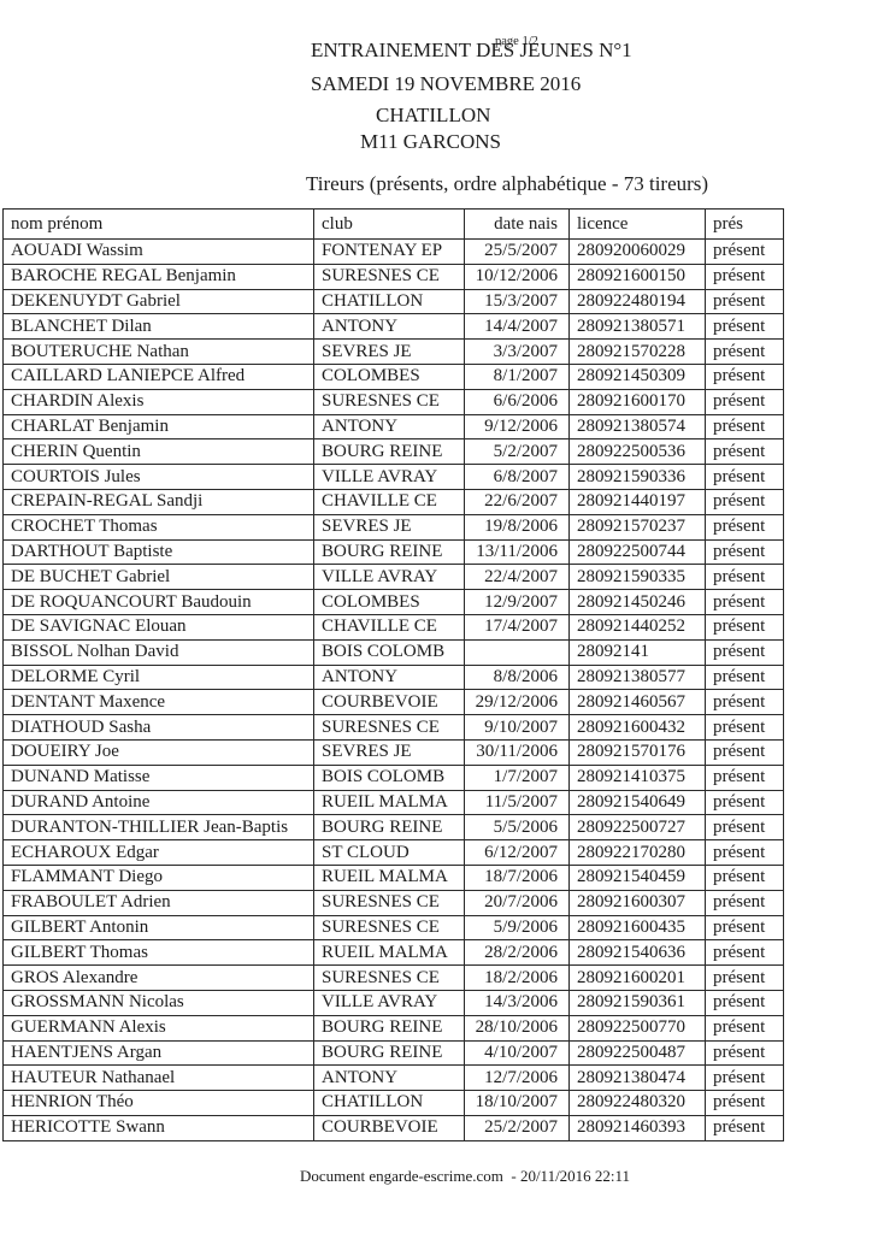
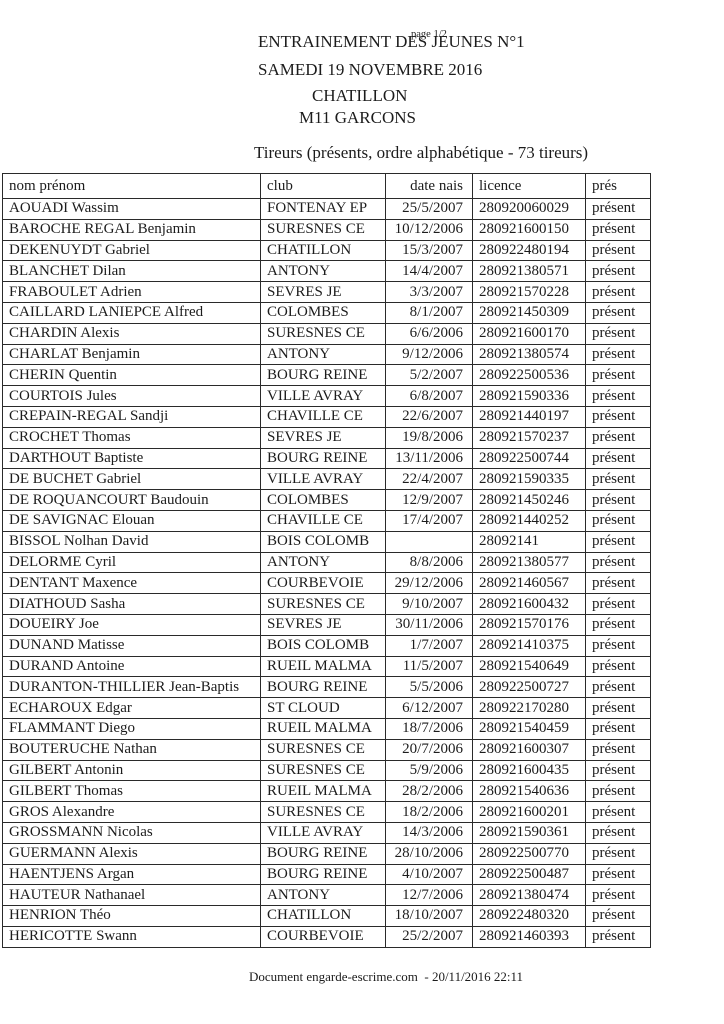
  ENTRAINEMENT DES JEUNES N°1
  page 1/2
  SAMEDI 19 NOVEMBRE 2016
  CHATILLON
  M11 GARCONS
  Tireurs (présents, ordre alphabétique - 73 tireurs)
  nom prénom	club	date nais	licence	prés
  AOUADI Wassim	FONTENAY EP	25/5/2007	280920060029	présent
  BAROCHE REGAL Benjamin	SURESNES CE	10/12/2006	280921600150	présent
  DEKENUYDT Gabriel	CHATILLON	15/3/2007	280922480194	présent
  BLANCHET Dilan	ANTONY	14/4/2007	280921380571	présent
- BOUTERUCHE Nathan	SEVRES JE	3/3/2007	280921570228	présent
+ FRABOULET Adrien	SEVRES JE	3/3/2007	280921570228	présent
  CAILLARD LANIEPCE Alfred	COLOMBES	8/1/2007	280921450309	présent
  CHARDIN Alexis	SURESNES CE	6/6/2006	280921600170	présent
  CHARLAT Benjamin	ANTONY	9/12/2006	280921380574	présent
  CHERIN Quentin	BOURG REINE	5/2/2007	280922500536	présent
  COURTOIS Jules	VILLE AVRAY	6/8/2007	280921590336	présent
  CREPAIN-REGAL Sandji	CHAVILLE CE	22/6/2007	280921440197	présent
  CROCHET Thomas	SEVRES JE	19/8/2006	280921570237	présent
  DARTHOUT Baptiste	BOURG REINE	13/11/2006	280922500744	présent
  DE BUCHET Gabriel	VILLE AVRAY	22/4/2007	280921590335	présent
  DE ROQUANCOURT Baudouin	COLOMBES	12/9/2007	280921450246	présent
  DE SAVIGNAC Elouan	CHAVILLE CE	17/4/2007	280921440252	présent
  BISSOL Nolhan David	BOIS COLOMB		28092141	présent
  DELORME Cyril	ANTONY	8/8/2006	280921380577	présent
  DENTANT Maxence	COURBEVOIE	29/12/2006	280921460567	présent
  DIATHOUD Sasha	SURESNES CE	9/10/2007	280921600432	présent
  DOUEIRY Joe	SEVRES JE	30/11/2006	280921570176	présent
  DUNAND Matisse	BOIS COLOMB	1/7/2007	280921410375	présent
  DURAND Antoine	RUEIL MALMA	11/5/2007	280921540649	présent
  DURANTON-THILLIER Jean-Baptis	BOURG REINE	5/5/2006	280922500727	présent
  ECHAROUX Edgar	ST CLOUD	6/12/2007	280922170280	présent
  FLAMMANT Diego	RUEIL MALMA	18/7/2006	280921540459	présent
- FRABOULET Adrien	SURESNES CE	20/7/2006	280921600307	présent
+ BOUTERUCHE Nathan	SURESNES CE	20/7/2006	280921600307	présent
  GILBERT Antonin	SURESNES CE	5/9/2006	280921600435	présent
  GILBERT Thomas	RUEIL MALMA	28/2/2006	280921540636	présent
  GROS Alexandre	SURESNES CE	18/2/2006	280921600201	présent
  GROSSMANN Nicolas	VILLE AVRAY	14/3/2006	280921590361	présent
  GUERMANN Alexis	BOURG REINE	28/10/2006	280922500770	présent
  HAENTJENS Argan	BOURG REINE	4/10/2007	280922500487	présent
  HAUTEUR Nathanael	ANTONY	12/7/2006	280921380474	présent
  HENRION Théo	CHATILLON	18/10/2007	280922480320	présent
  HERICOTTE Swann	COURBEVOIE	25/2/2007	280921460393	présent
  Document engarde-escrime.com - 20/11/2016 22:11
